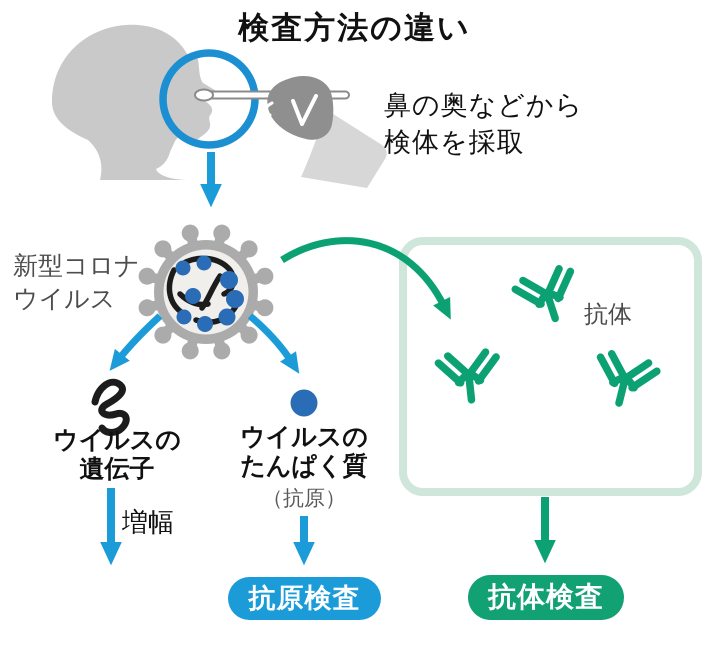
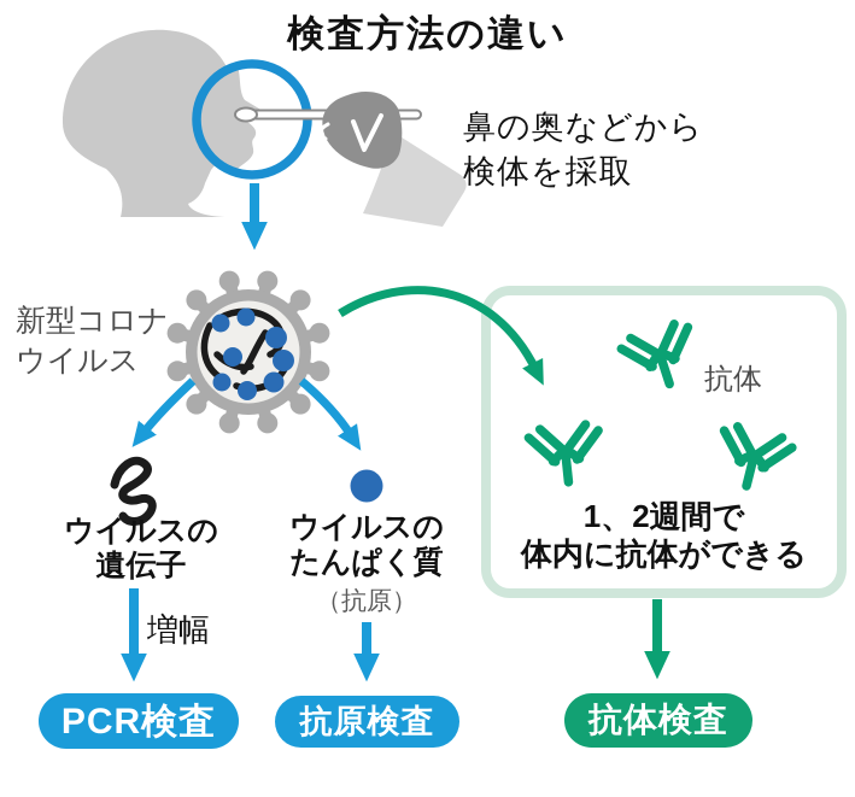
  検査方法の違い
  鼻の奥などから
  検体を採取
  新型コロナ
  ウイルス
  ウイルスの
  遺伝子
  増幅
  ウイルスの
  たんぱく質
  （抗原）
  抗体
+ 1、2週間で
+ 体内に抗体ができる
+ PCR検査
  抗原検査
  抗体検査
